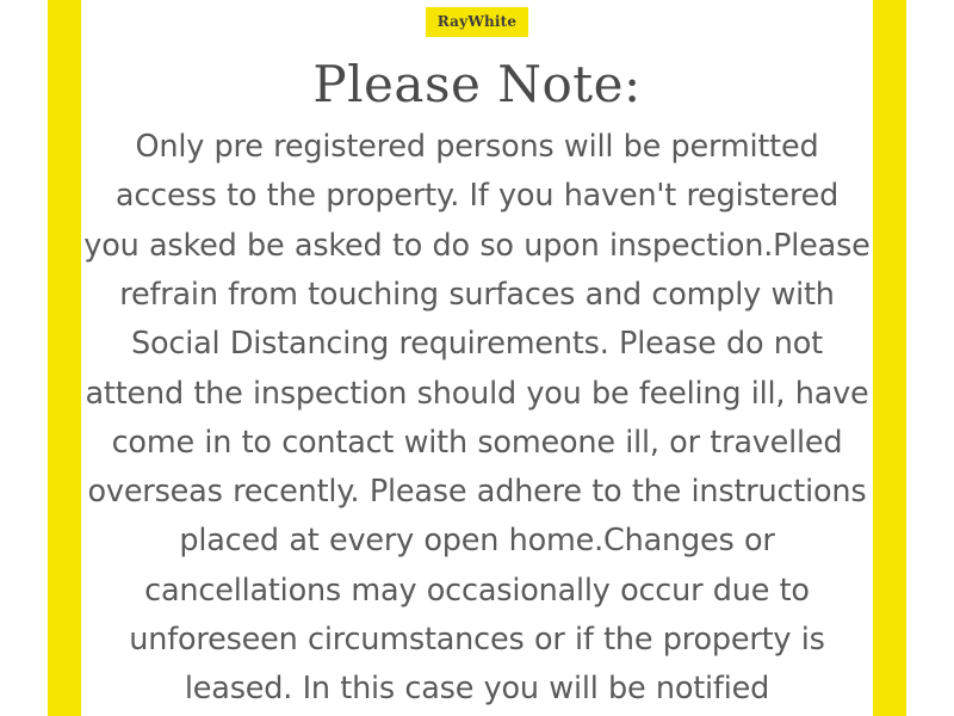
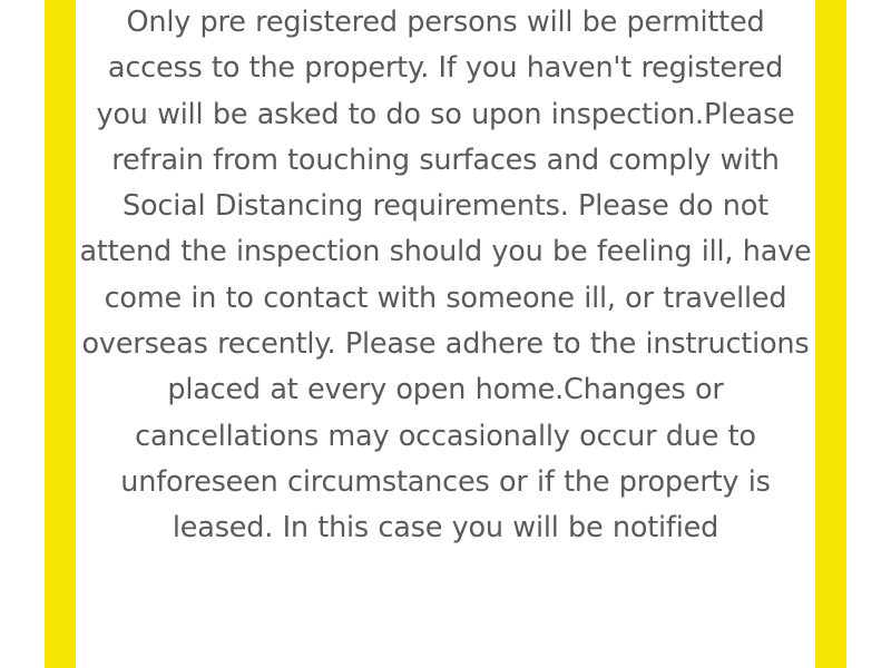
- RayWhite
- Please Note:
- Only pre registered persons will be permitted access to the property. If you haven't registered you asked be asked to do so upon inspection.Please refrain from touching surfaces and comply with Social Distancing requirements. Please do not attend the inspection should you be feeling ill, have come in to contact with someone ill, or travelled overseas recently. Please adhere to the instructions placed at every open home.Changes or cancellations may occasionally occur due to unforeseen circumstances or if the property is leased. In this case you will be notified
+ Only pre registered persons will be permitted access to the property. If you haven't registered you will be asked to do so upon inspection.Please refrain from touching surfaces and comply with Social Distancing requirements. Please do not attend the inspection should you be feeling ill, have come in to contact with someone ill, or travelled overseas recently. Please adhere to the instructions placed at every open home.Changes or cancellations may occasionally occur due to unforeseen circumstances or if the property is leased. In this case you will be notified
